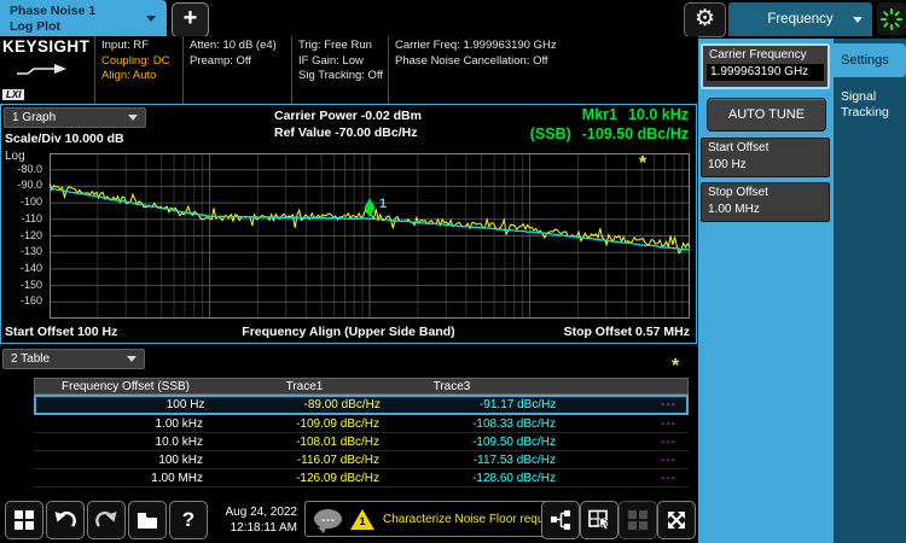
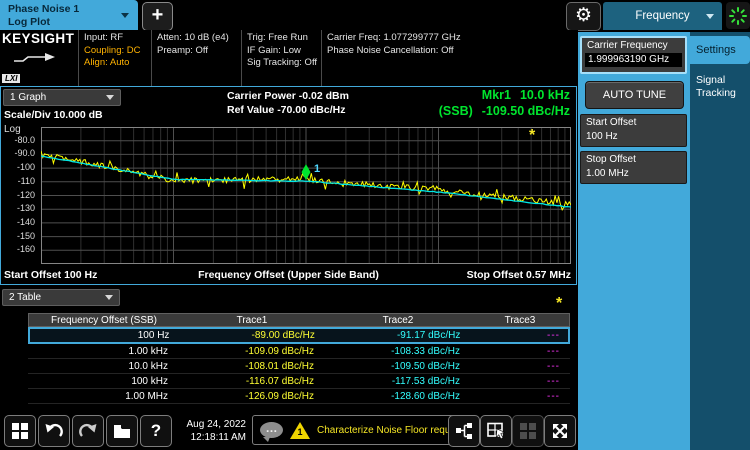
  Phase Noise 1
  Log Plot
  +
  ⚙
  Frequency
  KEYSIGHT
  LXI
  Input: RF
  Coupling: DC
  Align: Auto
  Atten: 10 dB (e4)
  Preamp: Off
  Trig: Free Run
  IF Gain: Low
  Sig Tracking: Off
- Carrier Freq: 1.999963190 GHz
+ Carrier Freq: 1.077299777 GHz
  Phase Noise Cancellation: Off
  1 Graph
  Scale/Div 10.000 dB
  Carrier Power -0.02 dBm
  Ref Value -70.00 dBc/Hz
  Mkr1 10.0 kHz
  (SSB) -109.50 dBc/Hz
  Log
  -80.0
  -90.0
  -100
  -110
  -120
  -130
  -140
  -150
  -160
  1
  *
  Start Offset 100 Hz
- Frequency Align (Upper Side Band)
+ Frequency Offset (Upper Side Band)
  Stop Offset 0.57 MHz
  2 Table
  *
  Frequency Offset (SSB)
  Trace1
+ Trace2
  Trace3
  100 Hz
  -89.00 dBc/Hz
  -91.17 dBc/Hz
  ---
  1.00 kHz
  -109.09 dBc/Hz
  -108.33 dBc/Hz
  ---
  10.0 kHz
  -108.01 dBc/Hz
  -109.50 dBc/Hz
  ---
  100 kHz
  -116.07 dBc/Hz
  -117.53 dBc/Hz
  ---
  1.00 MHz
  -126.09 dBc/Hz
  -128.60 dBc/Hz
  ---
  ?
  Aug 24, 2022
  12:18:11 AM
  …
  1
  Characterize Noise Floor req
  Carrier Frequency
  1.999963190 GHz
  AUTO TUNE
  Start Offset
  100 Hz
  Stop Offset
  1.00 MHz
  Settings
  Signal Tracking
